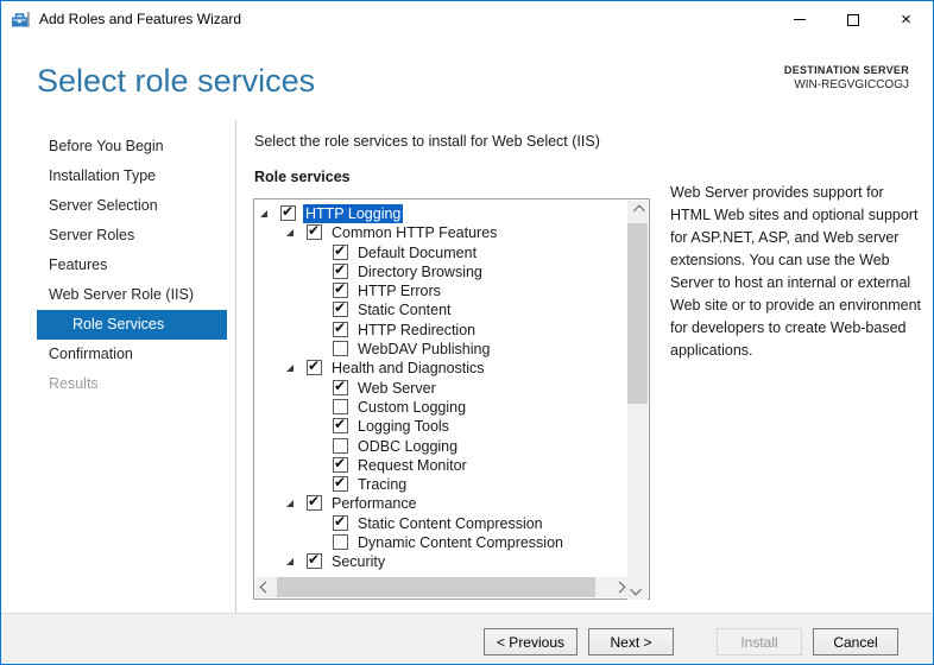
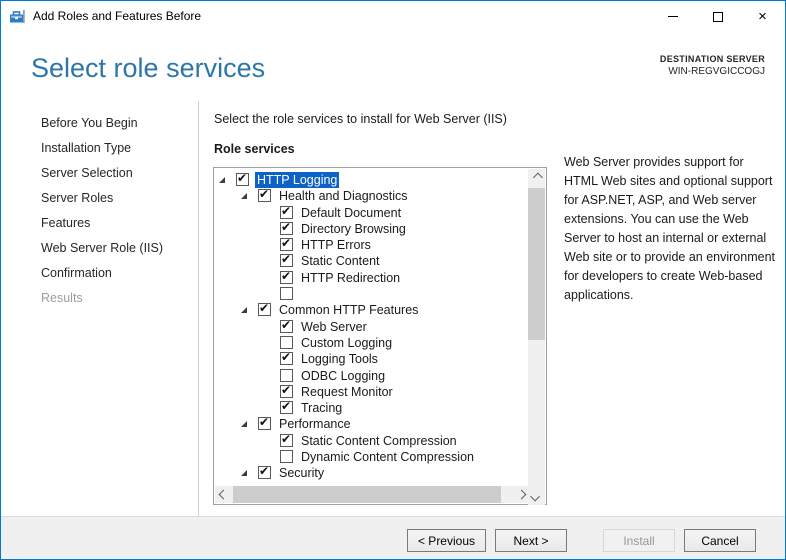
- Add Roles and Features Wizard
+ Add Roles and Features Before
  ×
  Select role services
  DESTINATION SERVER
  WIN-REGVGICCOGJ
  Before You Begin
  Installation Type
  Server Selection
  Server Roles
  Features
  Web Server Role (IIS)
- Role Services
  Confirmation
  Results
- Select the role services to install for Web Select (IIS)
+ Select the role services to install for Web Server (IIS)
  Role services
  ✔
  HTTP Logging
  ✔
- Common HTTP Features
+ Health and Diagnostics
  ✔
  Default Document
  ✔
  Directory Browsing
  ✔
  HTTP Errors
  ✔
  Static Content
  ✔
  HTTP Redirection
- WebDAV Publishing
  ✔
- Health and Diagnostics
+ Common HTTP Features
  ✔
  Web Server
  Custom Logging
  ✔
  Logging Tools
  ODBC Logging
  ✔
  Request Monitor
  ✔
  Tracing
  ✔
  Performance
  ✔
  Static Content Compression
  Dynamic Content Compression
  ✔
  Security
  Web Server provides support for HTML Web sites and optional support for ASP.NET, ASP, and Web server extensions. You can use the Web Server to host an internal or external Web site or to provide an environment for developers to create Web-based applications.
  < Previous
  Next >
  Install
  Cancel
